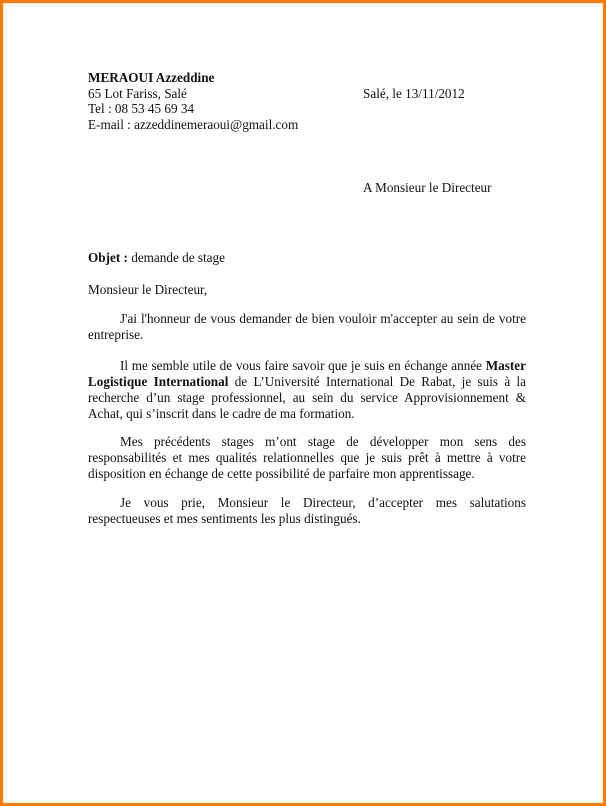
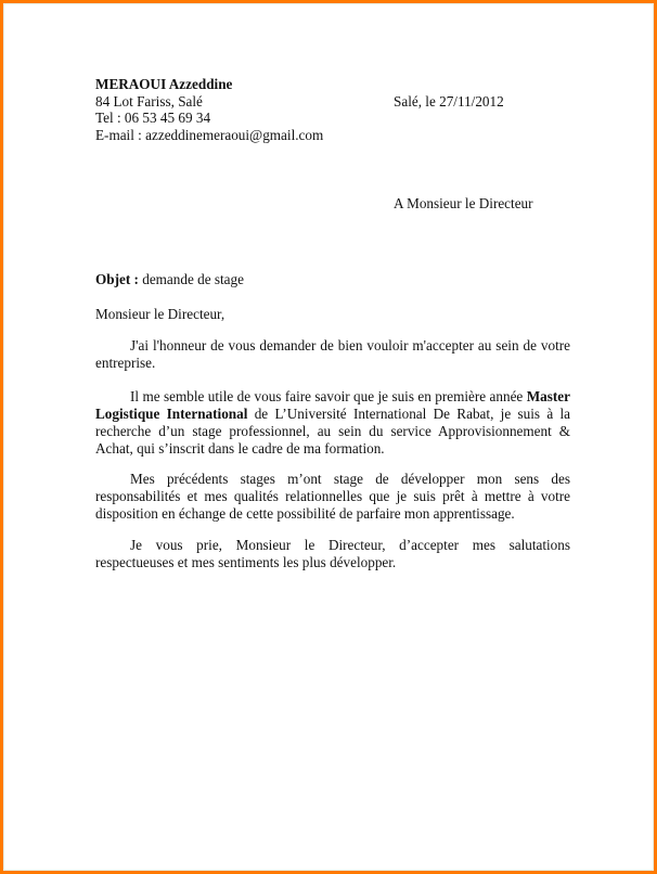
  MERAOUI Azzeddine
- 65 Lot Fariss, Salé
+ 84 Lot Fariss, Salé
- Tel : 08 53 45 69 34
+ Tel : 06 53 45 69 34
  E-mail : azzeddinemeraoui@gmail.com
- Salé, le 13/11/2012
+ Salé, le 27/11/2012
  A Monsieur le Directeur
  Objet : demande de stage
  Monsieur le Directeur,
  J'ai l'honneur de vous demander de bien vouloir m'accepter au sein de votre entreprise.
- Il me semble utile de vous faire savoir que je suis en échange année Master Logistique International de L’Université International De Rabat, je suis à la recherche d’un stage professionnel, au sein du service Approvisionnement & Achat, qui s’inscrit dans le cadre de ma formation.
+ Il me semble utile de vous faire savoir que je suis en première année Master Logistique International de L’Université International De Rabat, je suis à la recherche d’un stage professionnel, au sein du service Approvisionnement & Achat, qui s’inscrit dans le cadre de ma formation.
  Mes précédents stages m’ont stage de développer mon sens des responsabilités et mes qualités relationnelles que je suis prêt à mettre à votre disposition en échange de cette possibilité de parfaire mon apprentissage.
- Je vous prie, Monsieur le Directeur, d’accepter mes salutations respectueuses et mes sentiments les plus distingués.
+ Je vous prie, Monsieur le Directeur, d’accepter mes salutations respectueuses et mes sentiments les plus développer.
